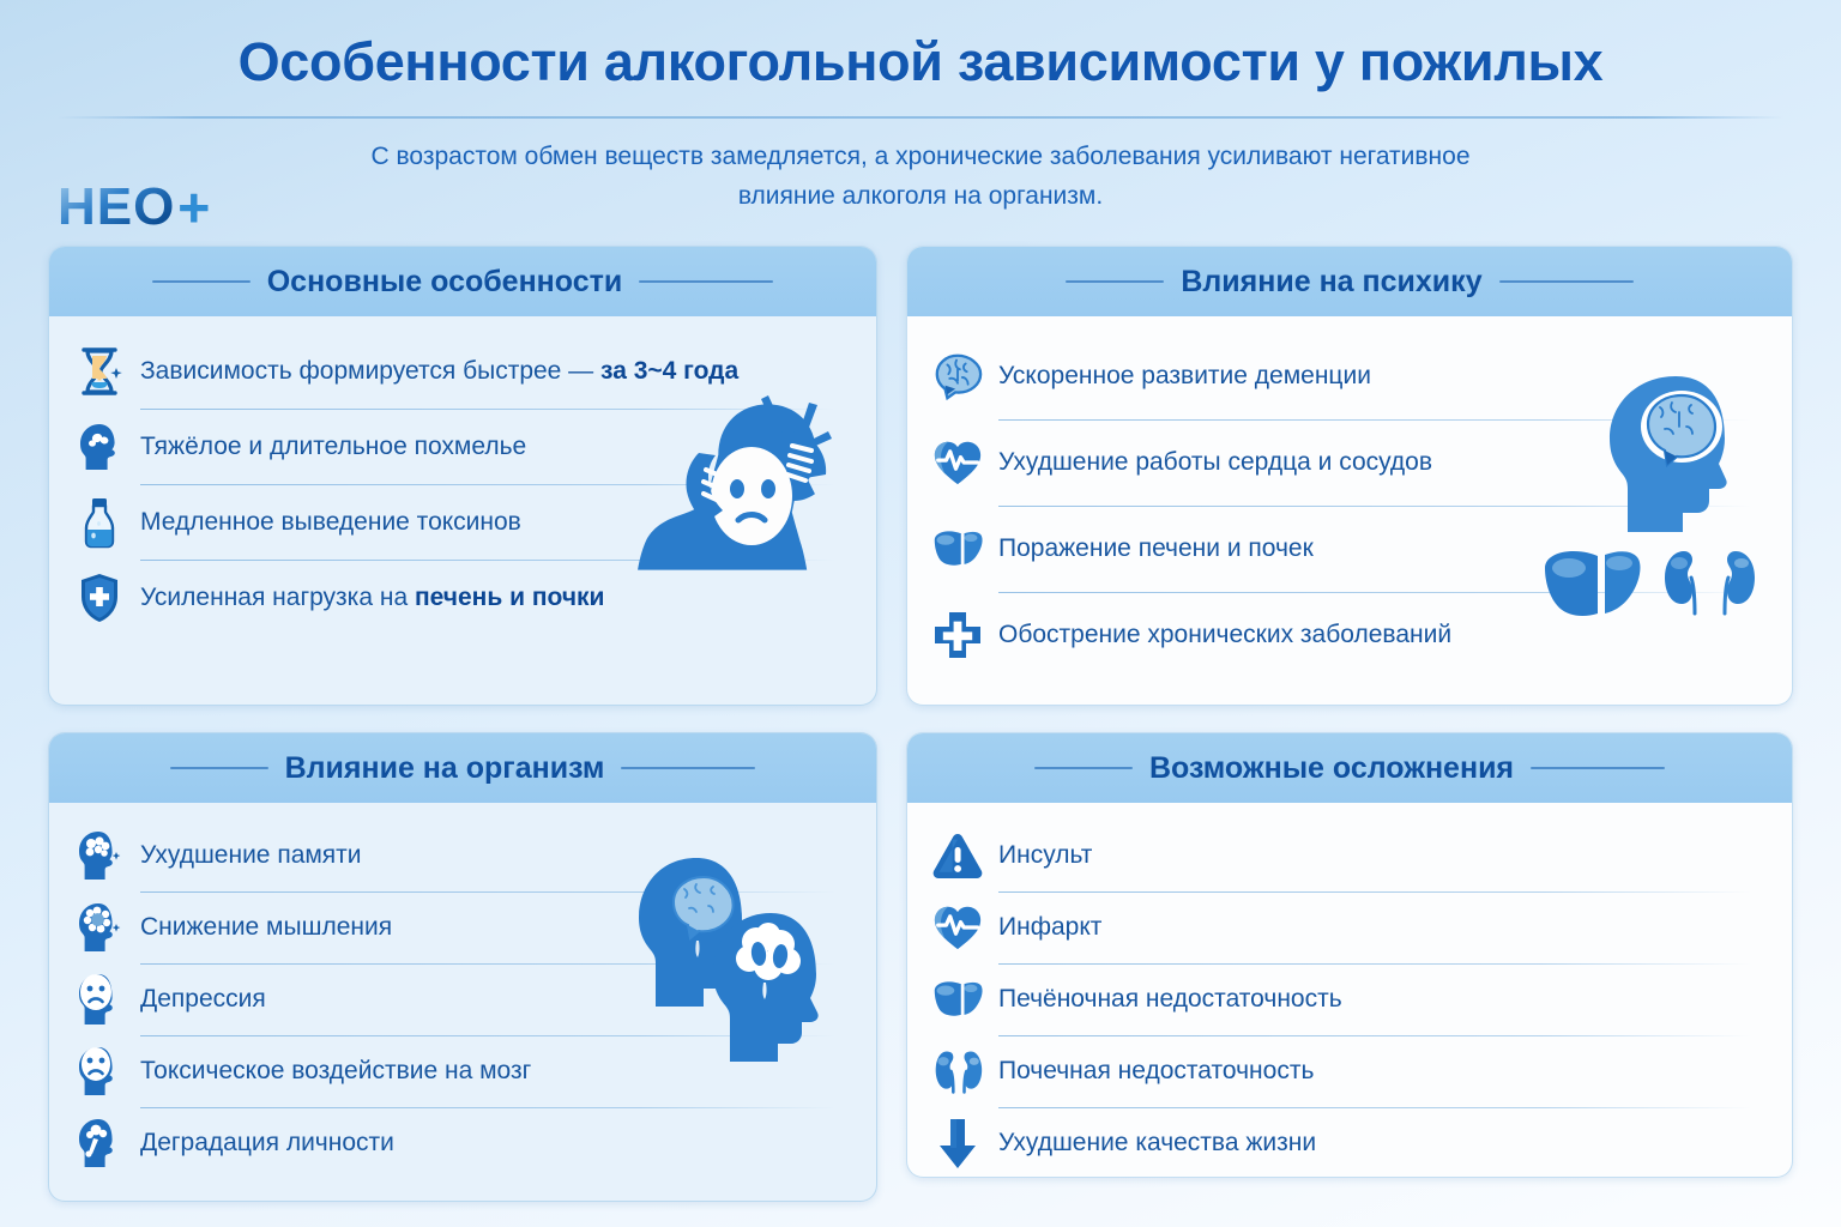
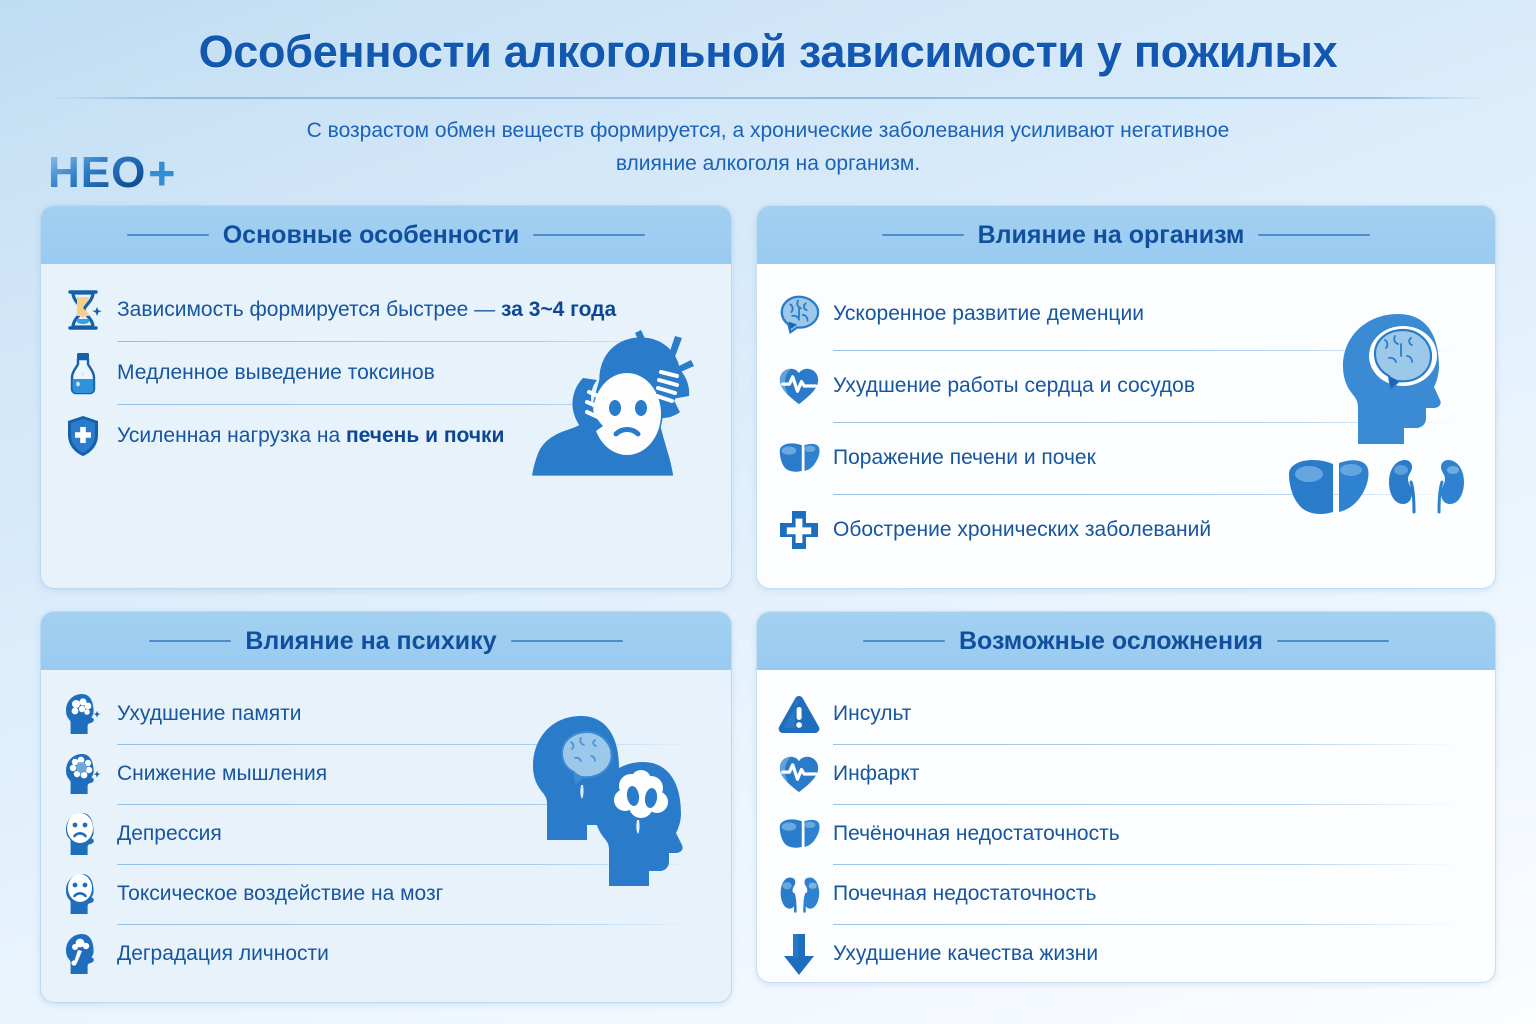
  Особенности алкогольной зависимости у пожилых
- С возрастом обмен веществ замедляется, а хронические заболевания усиливают негативное влияние алкоголя на организм.
+ С возрастом обмен веществ формируется, а хронические заболевания усиливают негативное влияние алкоголя на организм.
  НЕО
  +
  Основные особенности
  Зависимость формируется быстрее — за 3~4 года
- Тяжёлое и длительное похмелье
  Медленное выведение токсинов
  Усиленная нагрузка на печень и почки
- Влияние на психику
+ Влияние на организм
  Ускоренное развитие деменции
  Ухудшение работы сердца и сосудов
  Поражение печени и почек
  Обострение хронических заболеваний
- Влияние на организм
+ Влияние на психику
  Ухудшение памяти
  Снижение мышления
  Депрессия
  Токсическое воздействие на мозг
  Деградация личности
  Возможные осложнения
  Инсульт
  Инфаркт
  Печёночная недостаточность
  Почечная недостаточность
  Ухудшение качества жизни
